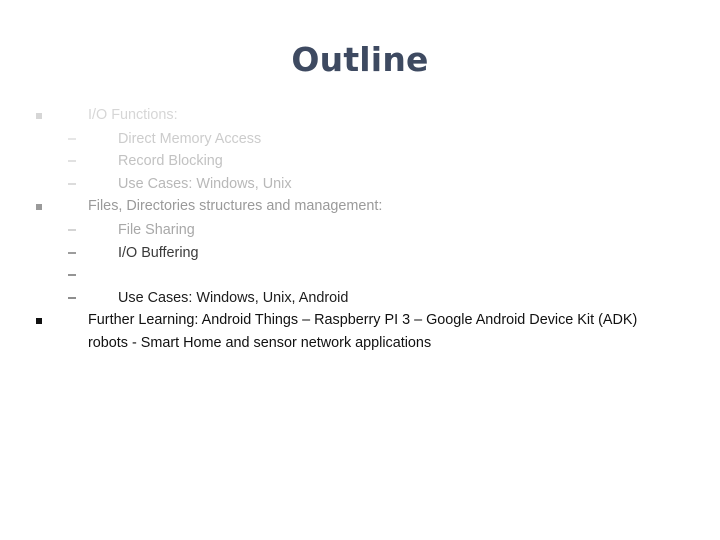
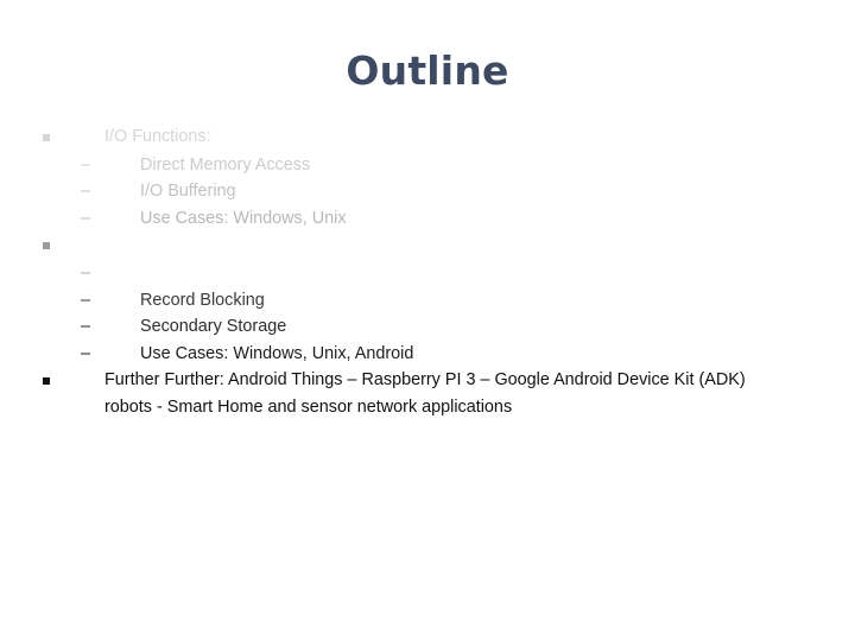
  Outline
  I/O Functions:
  –
  Direct Memory Access
  –
- Record Blocking
+ I/O Buffering
  –
  Use Cases: Windows, Unix
- Files, Directories structures and management:
  –
- File Sharing
  –
- I/O Buffering
+ Record Blocking
  –
+ Secondary Storage
  –
  Use Cases: Windows, Unix, Android
- Further Learning: Android Things – Raspberry PI 3 – Google Android Device Kit (ADK) robots - Smart Home and sensor network applications
+ Further Further: Android Things – Raspberry PI 3 – Google Android Device Kit (ADK) robots - Smart Home and sensor network applications
